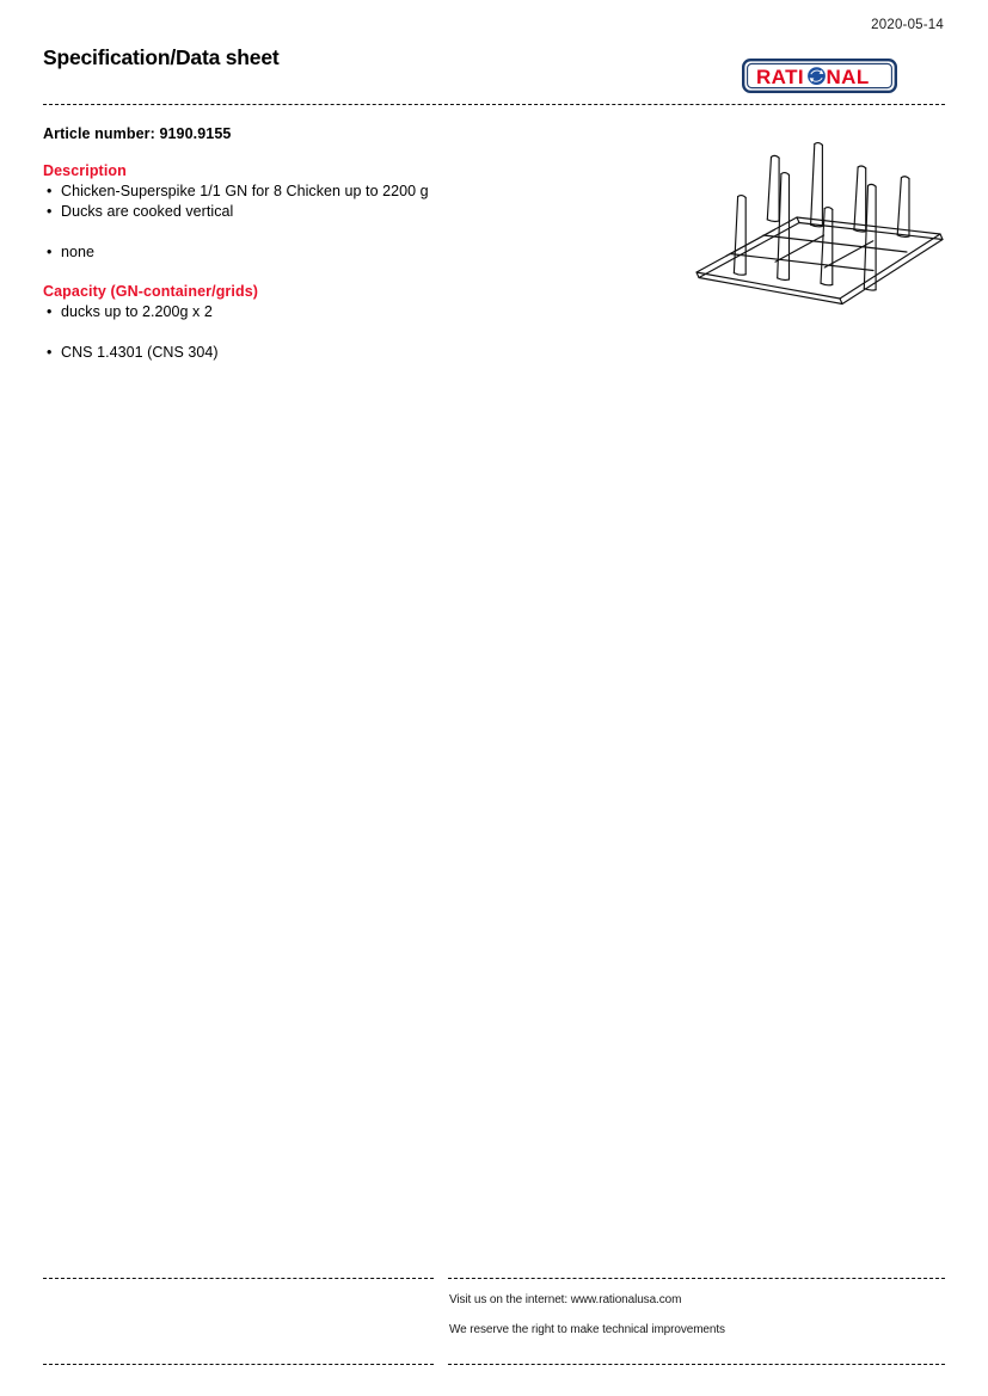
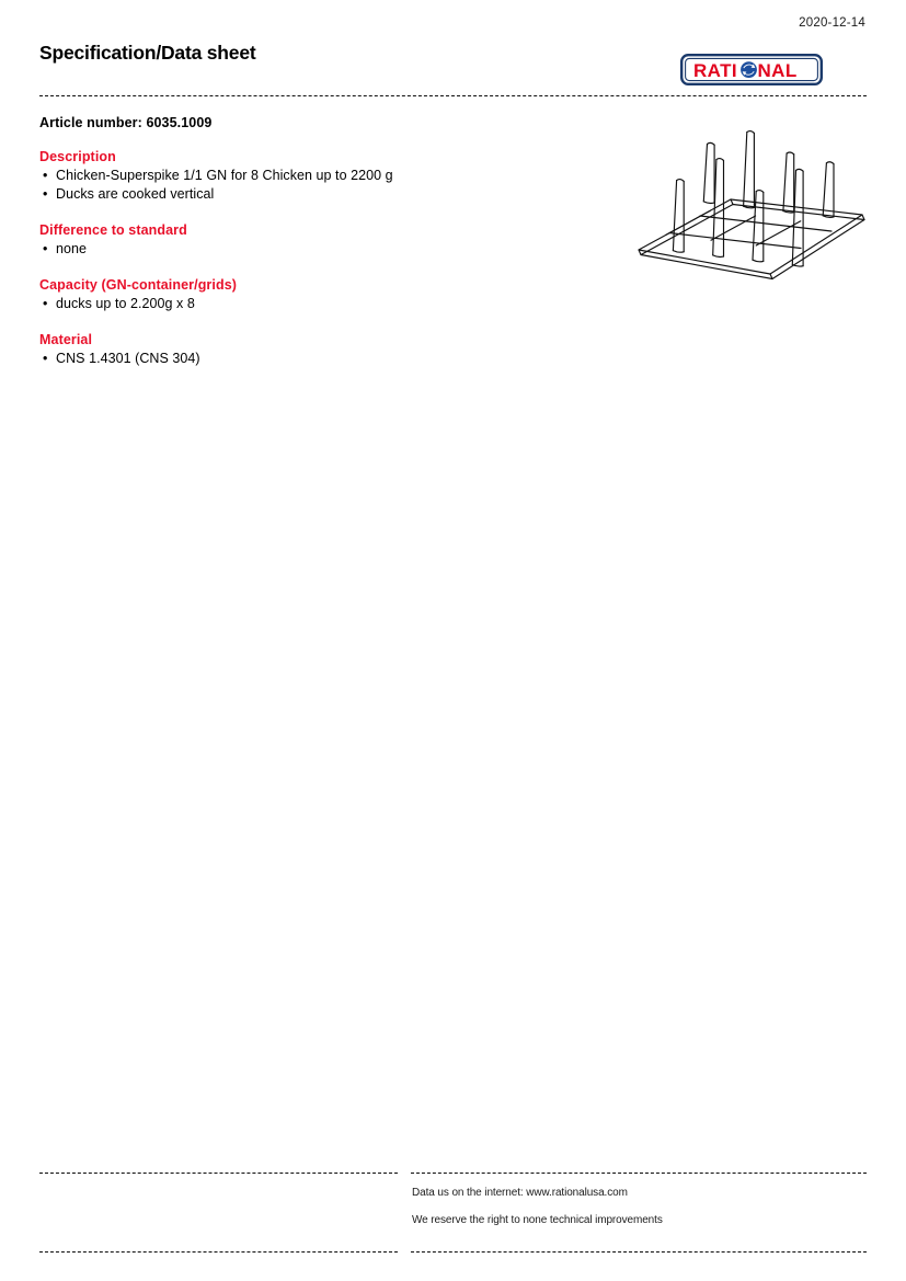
- 2020-05-14
+ 2020-12-14
  Specification/Data sheet
  RATI
  NAL
- Article number: 9190.9155
+ Article number: 6035.1009
  Description
  •
  Chicken-Superspike 1/1 GN for 8 Chicken up to 2200 g
  •
  Ducks are cooked vertical
+ Difference to standard
  •
  none
  Capacity (GN-container/grids)
  •
- ducks up to 2.200g x 2
+ ducks up to 2.200g x 8
+ Material
  •
  CNS 1.4301 (CNS 304)
- Visit us on the internet: www.rationalusa.com
+ Data us on the internet: www.rationalusa.com
- We reserve the right to make technical improvements
+ We reserve the right to none technical improvements
